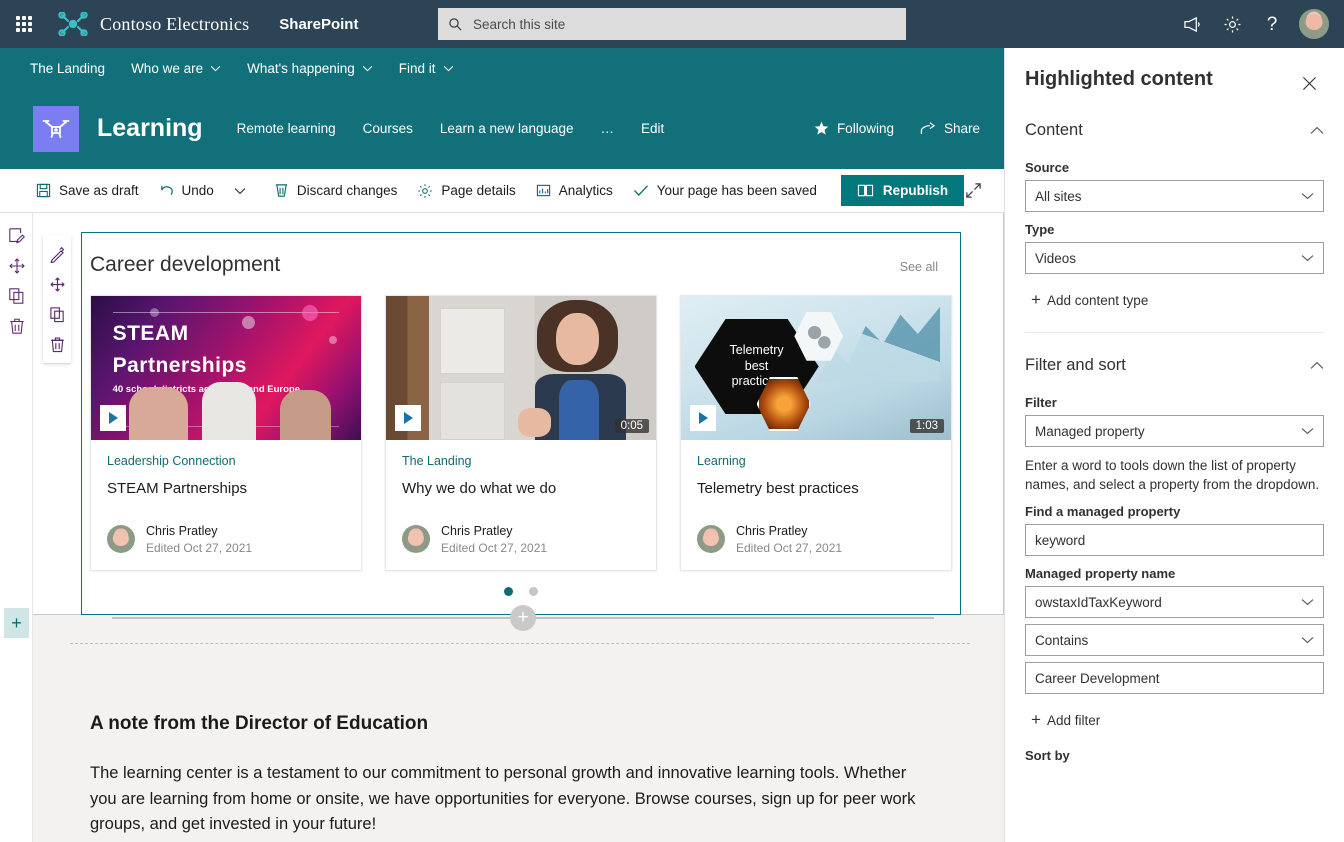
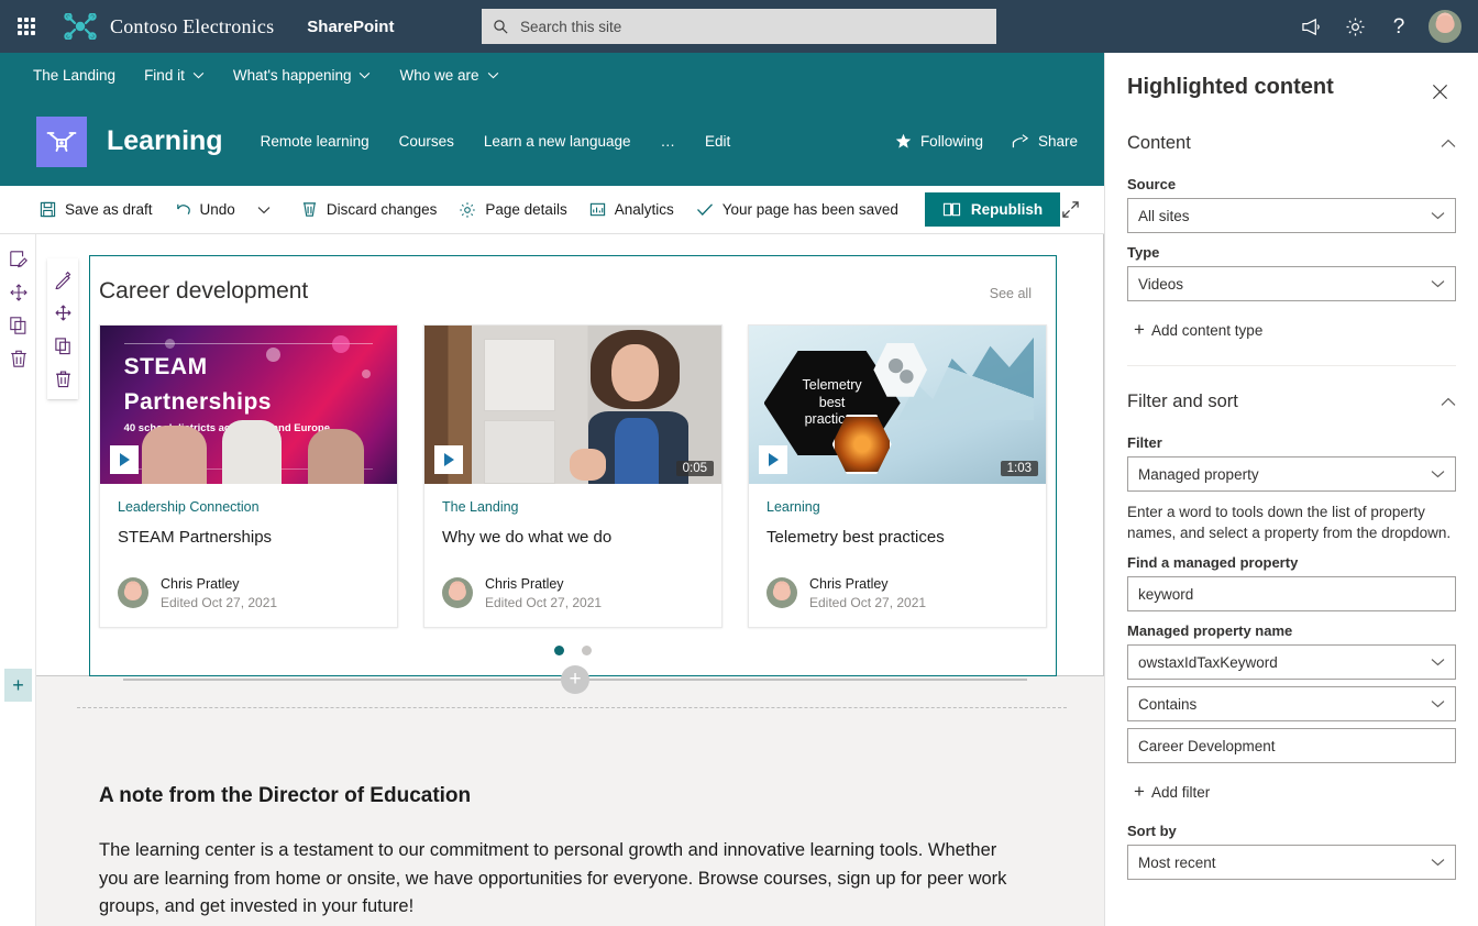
  Contoso Electronics
  SharePoint
  Search this site
  ?
  The Landing
- Who we are
+ Find it
  What's happening
- Find it
+ Who we are
  Learning
  Remote learning
  Courses
  Learn a new language
  …
  Edit
  Following
  Share
  Save as draft
  Undo
  Discard changes
  Page details
  Analytics
  Your page has been saved
  Republish
  Career development
  See all
  STEAM
  Partnerships
  Leadership Connection
  STEAM Partnerships
  Chris Pratley
  Edited Oct 27, 2021
  0:05
  The Landing
  Why we do what we do
  Chris Pratley
  Edited Oct 27, 2021
  Telemetry
  best
  practic
  1:03
  Learning
  Telemetry best practices
  Chris Pratley
  Edited Oct 27, 2021
  +
  +
  A note from the Director of Education
  The learning center is a testament to our commitment to personal growth and innovative learning tools. Whether you are learning from home or onsite, we have opportunities for everyone. Browse courses, sign up for peer work groups, and get invested in your future!
  Highlighted content
  Content
  Source
  All sites
  Type
  Videos
  +
  Add content type
  Filter and sort
  Filter
  Managed property
  Enter a word to tools down the list of property names, and select a property from the dropdown.
  Find a managed property
  keyword
  Managed property name
  owstaxIdTaxKeyword
  Contains
  Career Development
  +
  Add filter
  Sort by
+ Most recent
